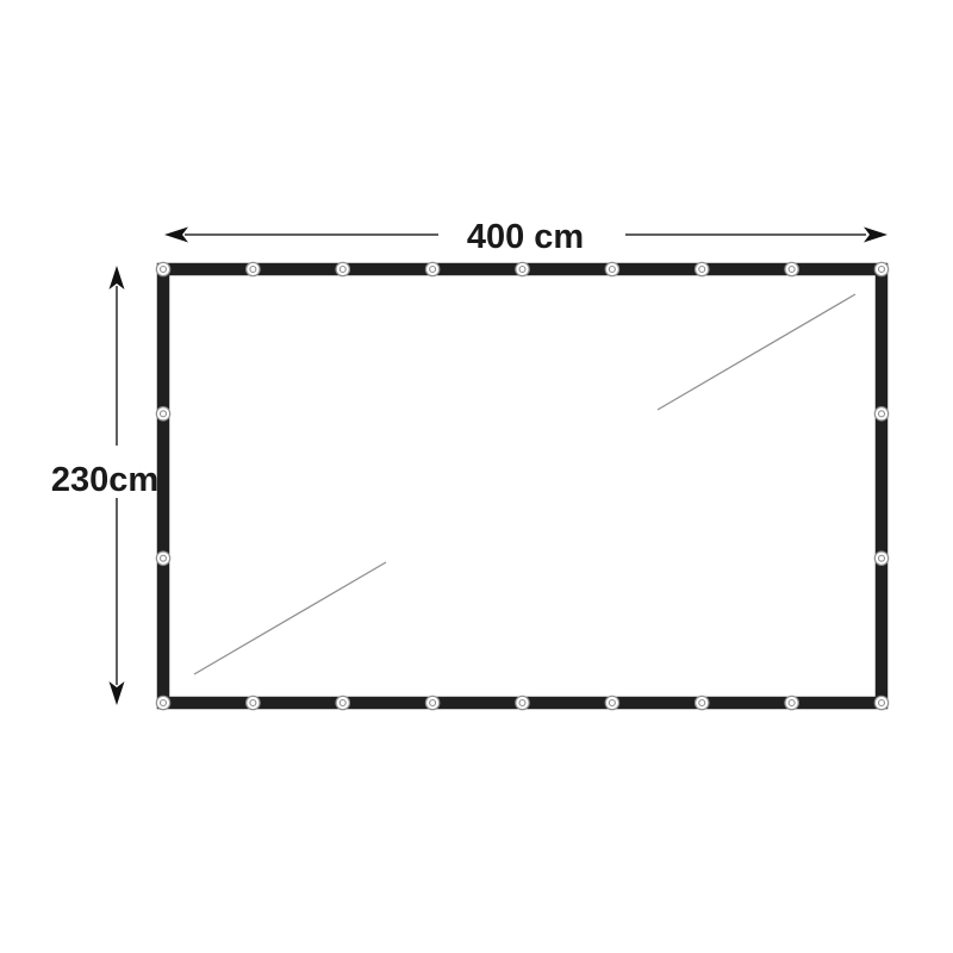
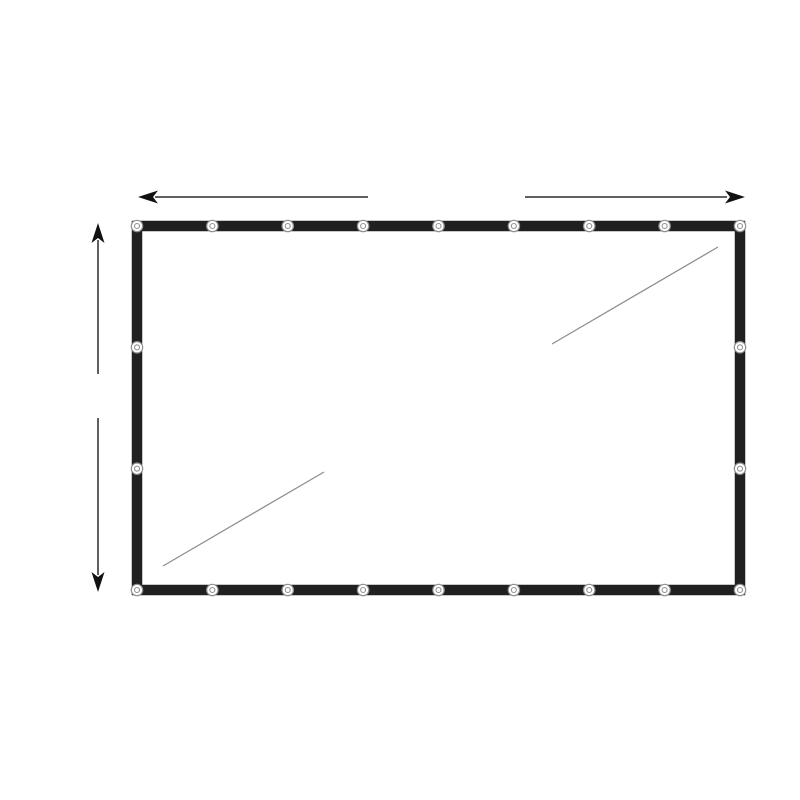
- 400 cm
- 230cm
